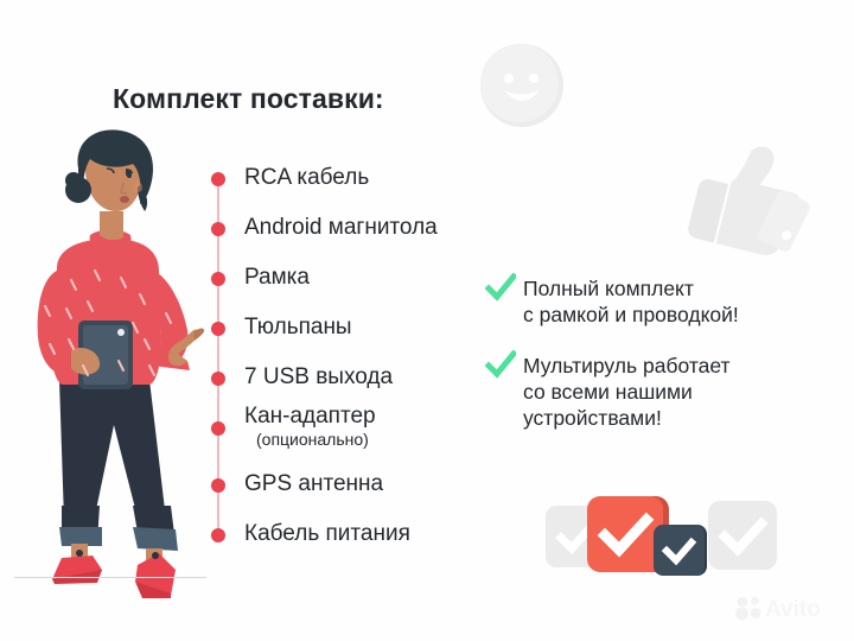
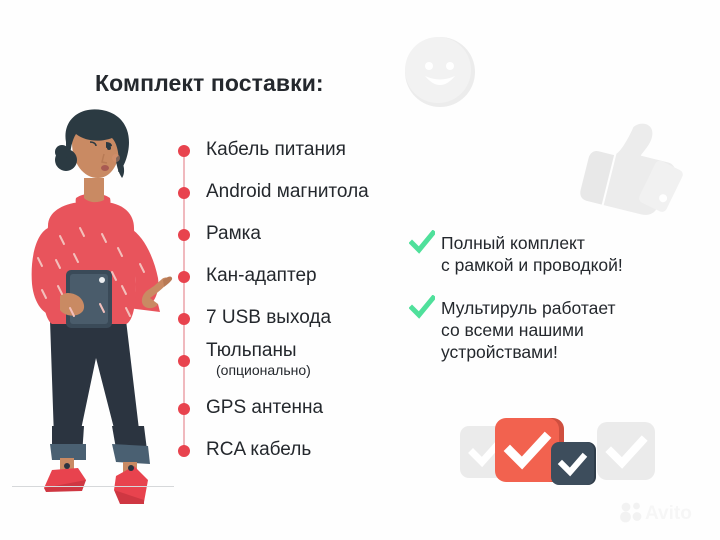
  Комплект поставки:
- RCA кабель
+ Кабель питания
  Android магнитола
  Рамка
- Тюльпаны
+ Кан-адаптер
  7 USB выхода
- Кан-адаптер
+ Тюльпаны
  (опционально)
  GPS антенна
- Кабель питания
+ RCA кабель
  Полный комплект
  с рамкой и проводкой!
  Мультируль работает
  со всеми нашими
  устройствами!
